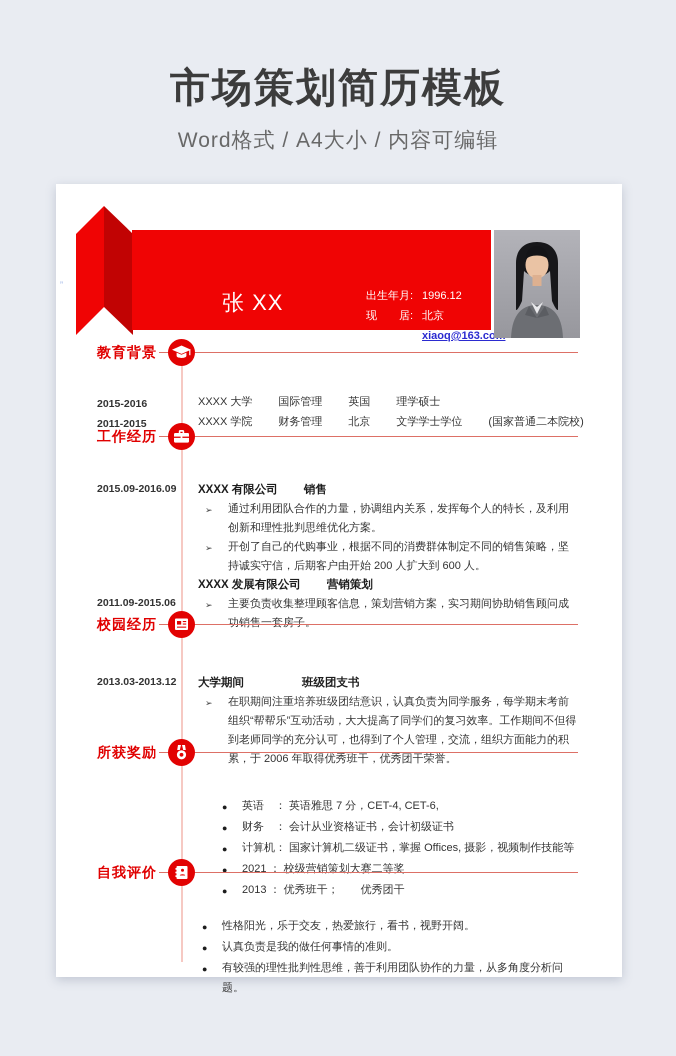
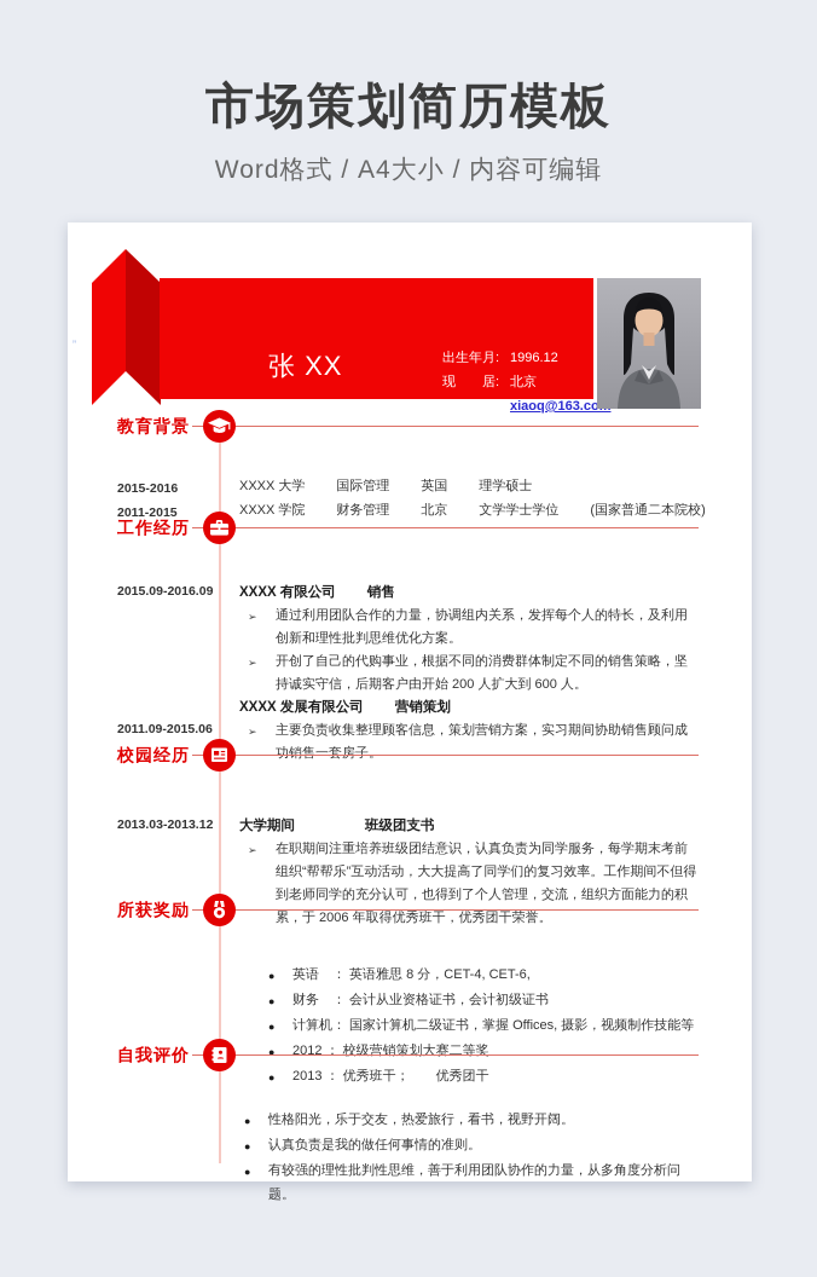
  市场策划简历模板
  Word格式 / A4大小 / 内容可编辑
  ”
  张 XX
  求职意向：市场管理
  出生年月:
  1996.12
  现 居:
  北京
  邮 箱:
  xiaoq@163.co
  电 话:
  188 9999 8888
  教育背景
  2015-2016
  XXXX 大学
  国际管理
  英国
  理学硕士
  2011-2015
  XXXX 学院
  财务管理
  北京
  文学学士学位
  (国家普通二本院校)
  工作经历
  2015.09-2016.09
  XXXX 有限公司
  销售
  ➢
  通过利用团队合作的力量，协调组内关系，发挥每个人的特长，及利用创新和理性批判思维优化方案。
  ➢
  开创了自己的代购事业，根据不同的消费群体制定不同的销售策略，坚持诚实守信，后期客户由开始 200 人扩大到 600 人。
  2011.09-2015.06
  XXXX 发展有限公司
  营销策划
  ➢
  主要负责收集整理顾客信息，策划营销方案，实习期间协助销售顾问成功销售一套房子。
  校园经历
  2013.03-2013.12
  大学期间
  班级团支书
  ➢
  在职期间注重培养班级团结意识，认真负责为同学服务，每学期末考前组织“帮帮乐”互动活动，大大提高了同学们的复习效率。工作期间不但得到老师同学的充分认可，也得到了个人管理，交流，组织方面能力的积累，于 2006 年取得优秀班干，优秀团干荣誉。
  所获奖励
  ●
- 英语 ： 英语雅思 7 分，CET-4, CET-6,
+ 英语 ： 英语雅思 8 分，CET-4, CET-6,
  ●
  财务 ： 会计从业资格证书，会计初级证书
  ●
  计算机： 国家计算机二级证书，掌握 Offices, 摄影，视频制作技能等
  ●
- 2021 ： 校级营销策划大赛二等奖
+ 2012 ： 校级营销策划大赛二等奖
  ●
  2013 ： 优秀班干； 优秀团干
  自我评价
  ●
  性格阳光，乐于交友，热爱旅行，看书，视野开阔。
  ●
  认真负责是我的做任何事情的准则。
  ●
  有较强的理性批判性思维，善于利用团队协作的力量，从多角度分析问题。
